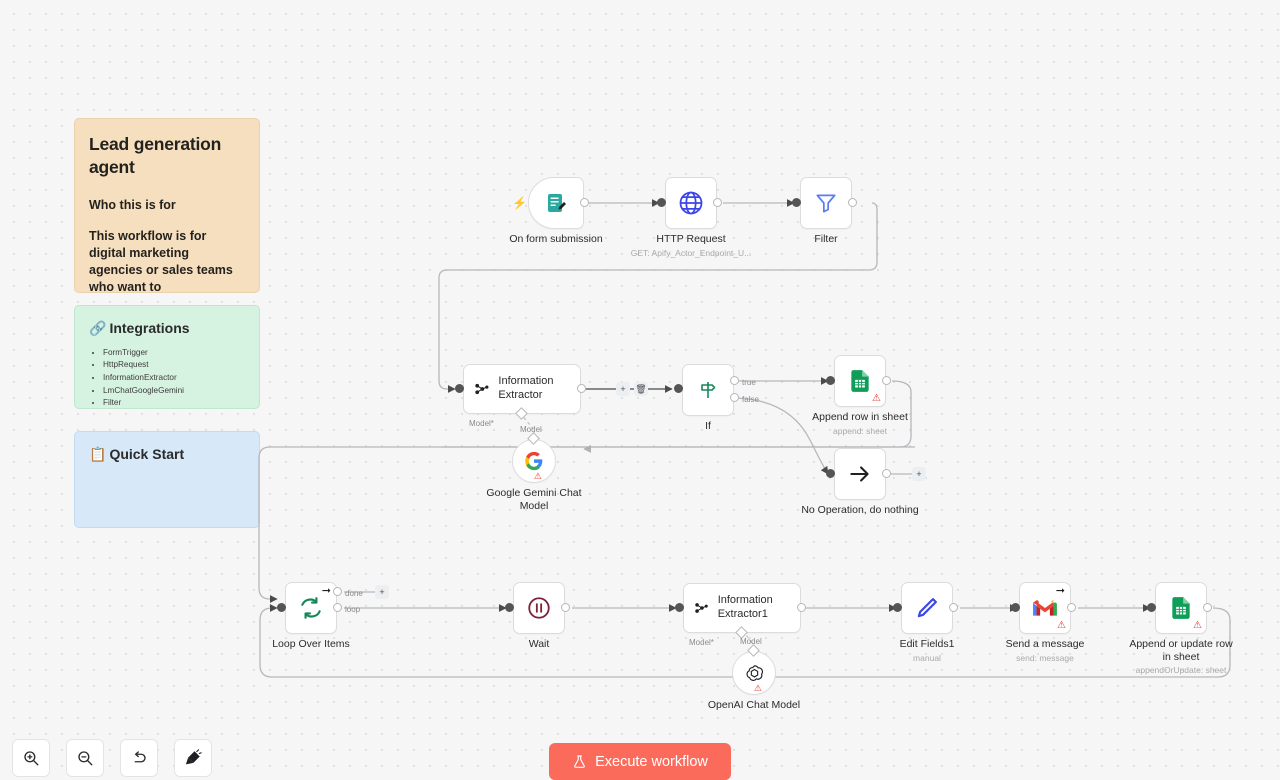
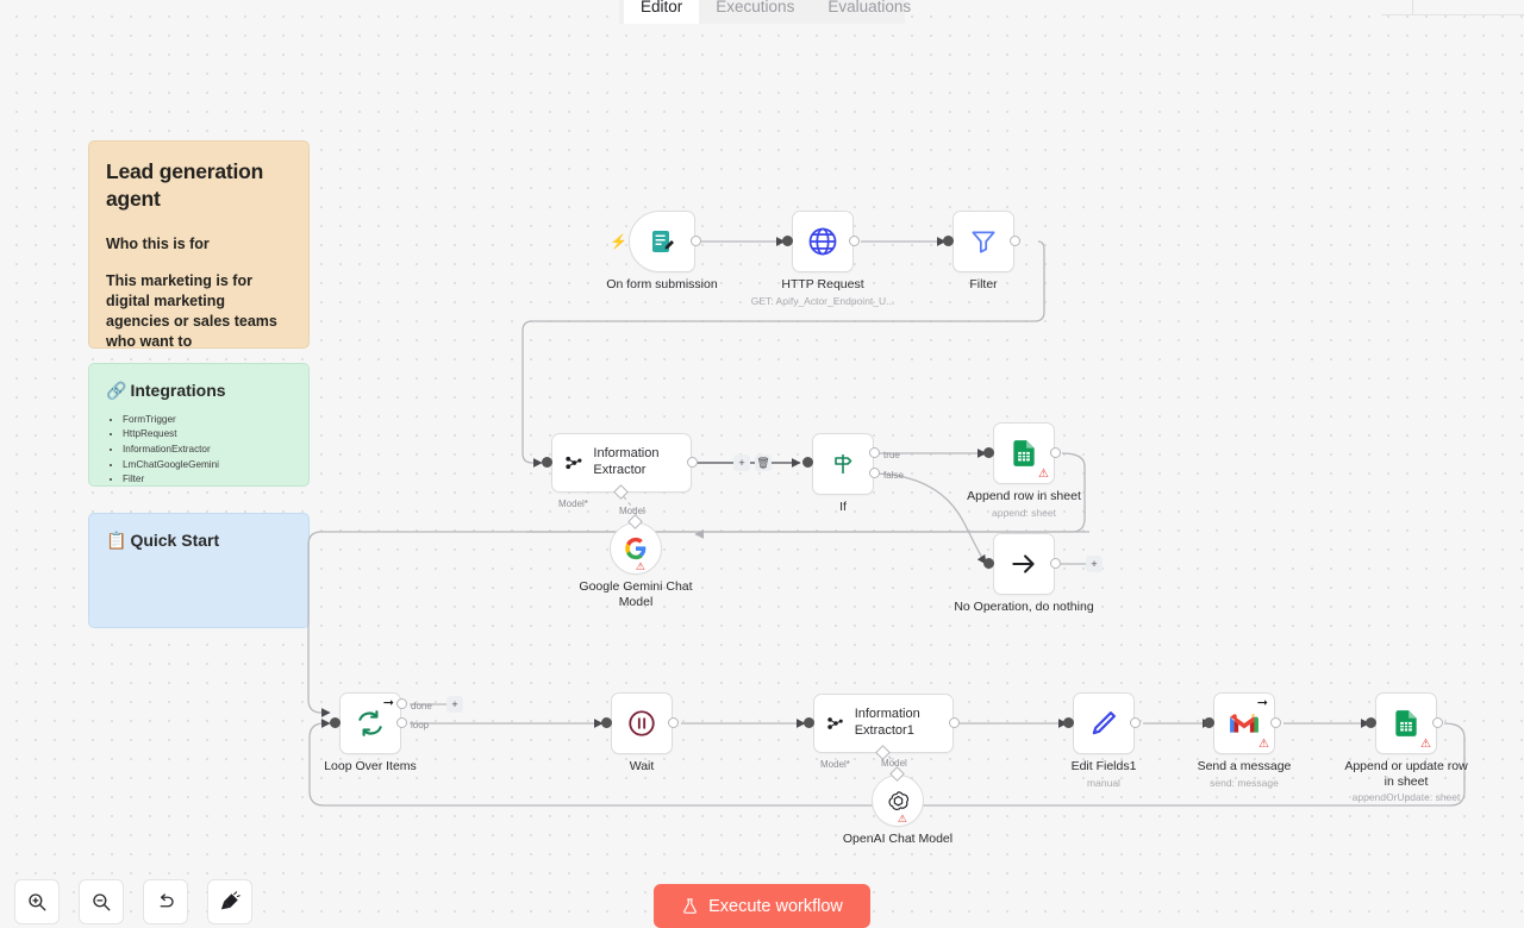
+ Editor
+ Executions
+ Evaluations
  Lead generation agent
  Who this is for
- This workflow is for digital marketing agencies or sales teams who want to
+ This marketing is for digital marketing agencies or sales teams who want to
  🔗
  Integrations
  FormTrigger
  HttpRequest
  InformationExtractor
  LmChatGoogleGemini
  Filter
  📋
  Quick Start
  ⚡
  On form submission
  HTTP Request
  GET: Apify_Actor_Endpoint_U...
  Filter
  Information Extractor
  Model*
  +
  🗑
  true
  false
  If
  ⚠
  Model
  Google Gemini Chat Model
  ⚠
  Append row in sheet
  append: sheet
  No Operation, do nothing
  +
  ➞
  done
  loop
  Loop Over Items
  +
  Wait
  Information Extractor1
  Model*
  ⚠
  Model
  OpenAI Chat Model
  Edit Fields1
  manual
  ➞
  ⚠
  Send a message
  send: message
  ⚠
  Append or update row in sheet
  appendOrUpdate: sheet
  Execute workflow
